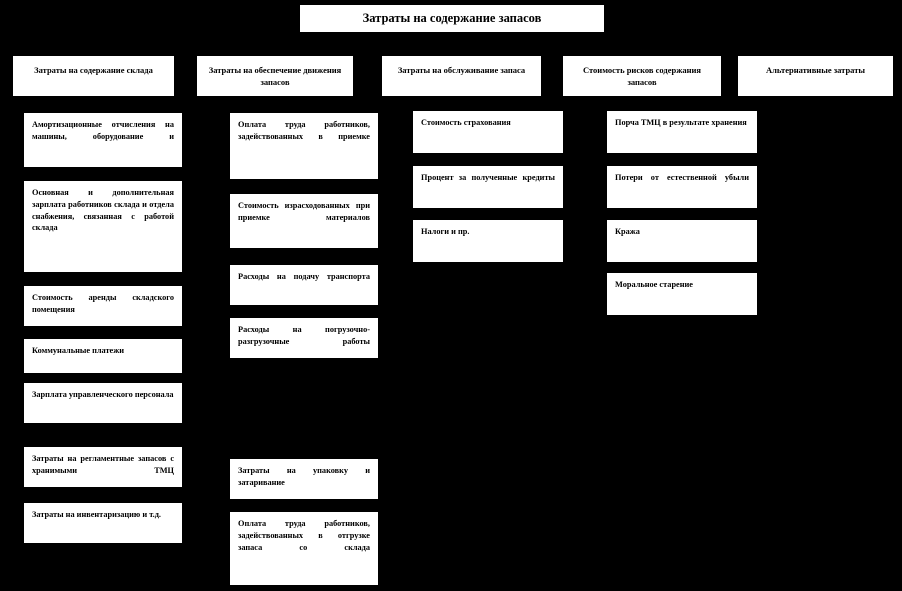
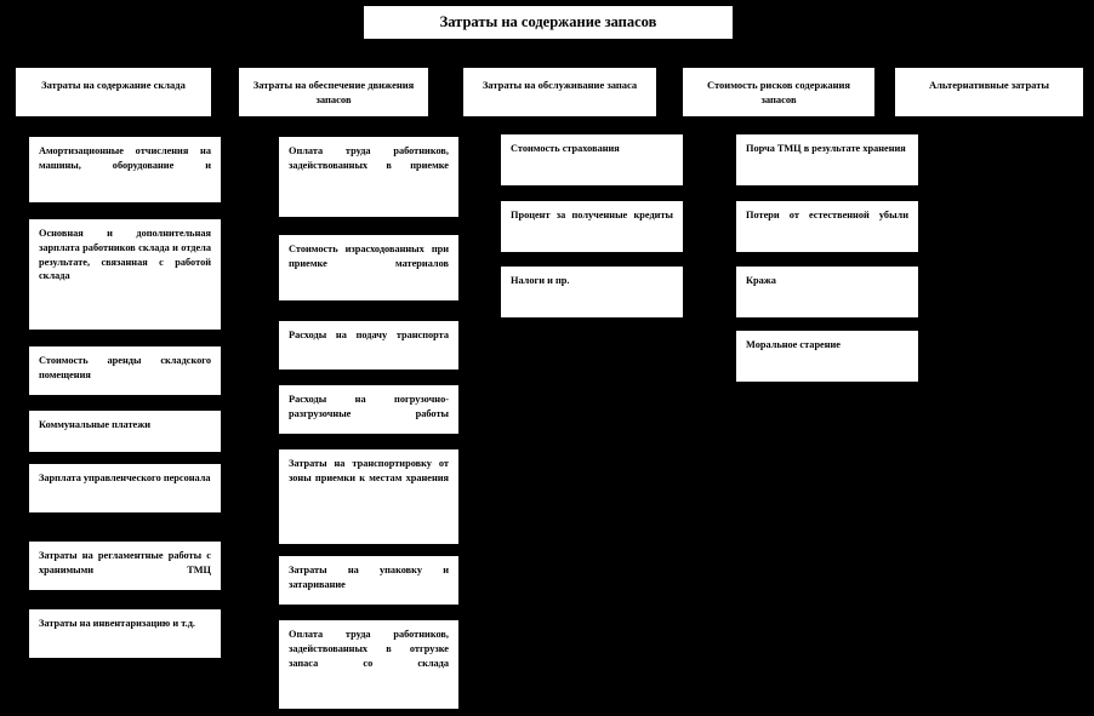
  Затраты на содержание запасов
  Затраты на содержание склада
  Затраты на обеспечение движения запасов
  Затраты на обслуживание запаса
  Стоимость рисков содержания запасов
  Альтернативные затраты
  Амортизационные отчисления на машины, оборудование и
- Основная и дополнительная зарплата работников склада и отдела снабжения, связанная с работой склада
+ Основная и дополнительная зарплата работников склада и отдела результате, связанная с работой склада
  Стоимость аренды складского помещения
  Коммунальные платежи
  Зарплата управленческого персонала
- Затраты на регламентные запасов с хранимыми ТМЦ
+ Затраты на регламентные работы с хранимыми ТМЦ
  Затраты на инвентаризацию и т.д.
  Оплата труда работников, задействованных в приемке
  Стоимость израсходованных при приемке материалов
  Расходы на подачу транспорта
  Расходы на погрузочно-разгрузочные работы
+ Затраты на транспортировку от зоны приемки к местам хранения
  Затраты на упаковку и затаривание
  Оплата труда работников, задействованных в отгрузке запаса со склада
  Стоимость страхования
  Процент за полученные кредиты
  Налоги и пр.
  Порча ТМЦ в результате хранения
  Потери от естественной убыли
  Кража
  Моральное старение
